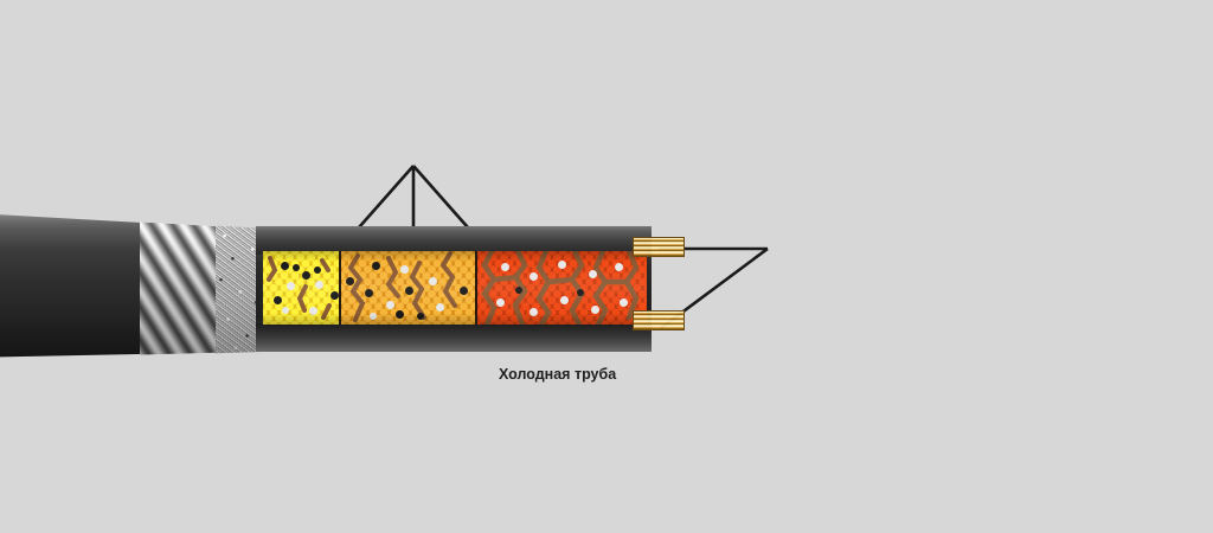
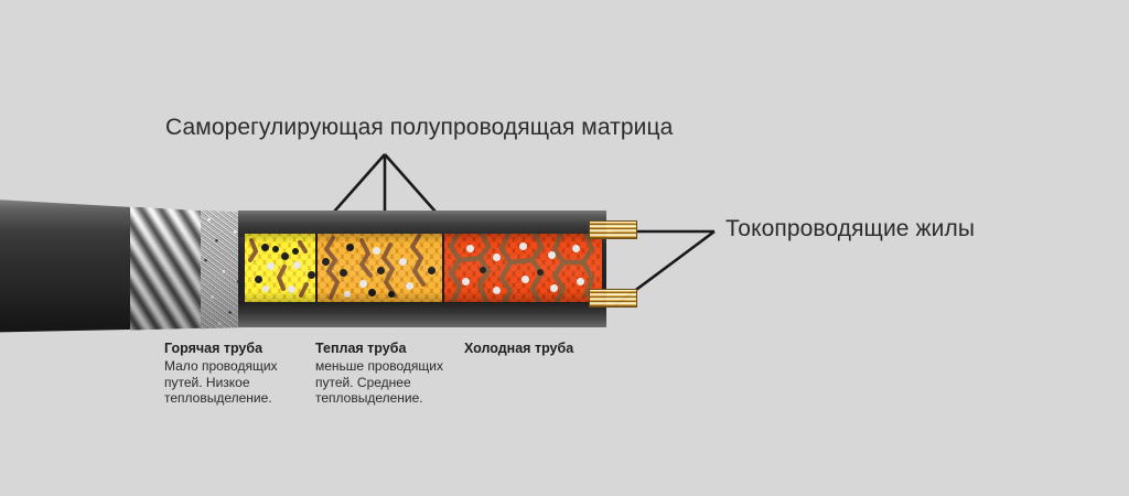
+ Саморегулирующая полупроводящая матрица
+ Токопроводящие жилы
+ Горячая труба
+ Мало проводящих путей. Низкое тепловыделение.
+ Теплая труба
+ меньше проводящих путей. Среднее тепловыделение.
  Холодная труба
